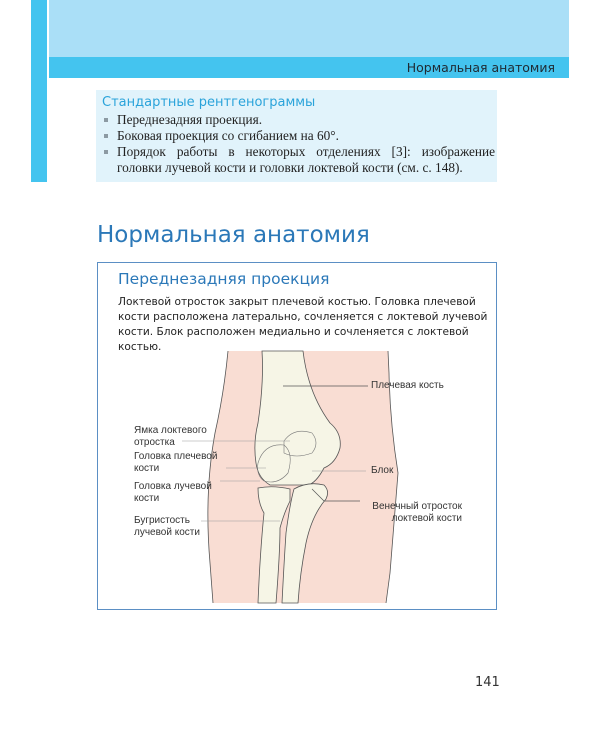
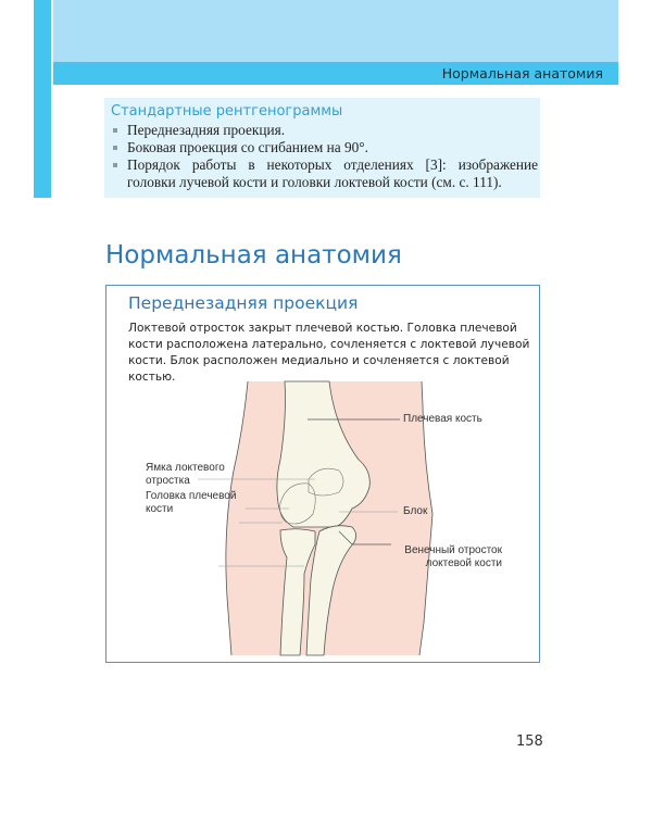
  Нормальная анатомия
  Стандартные рентгенограммы
  Переднезадняя проекция.
- Боковая проекция со сгибанием на 60°.
+ Боковая проекция со сгибанием на 90°.
- Порядок работы в некоторых отделениях [3]: изображение головки лучевой кости и головки локтевой кости (см. с. 148).
+ Порядок работы в некоторых отделениях [3]: изображение головки лучевой кости и головки локтевой кости (см. с. 111).
  Нормальная анатомия
  Переднезадняя проекция
  Локтевой отросток закрыт плечевой костью. Головка плечевой кости расположена латерально, сочленяется с локтевой лучевой кости. Блок расположен медиально и сочленяется с локтевой костью.
  Плечевая кость
  Ямка локтевого отростка
  Головка плечевой кости
- Головка лучевой кости
- Бугристость лучевой кости
  Блок
  Венечный отросток локтевой кости
- 141
+ 158
